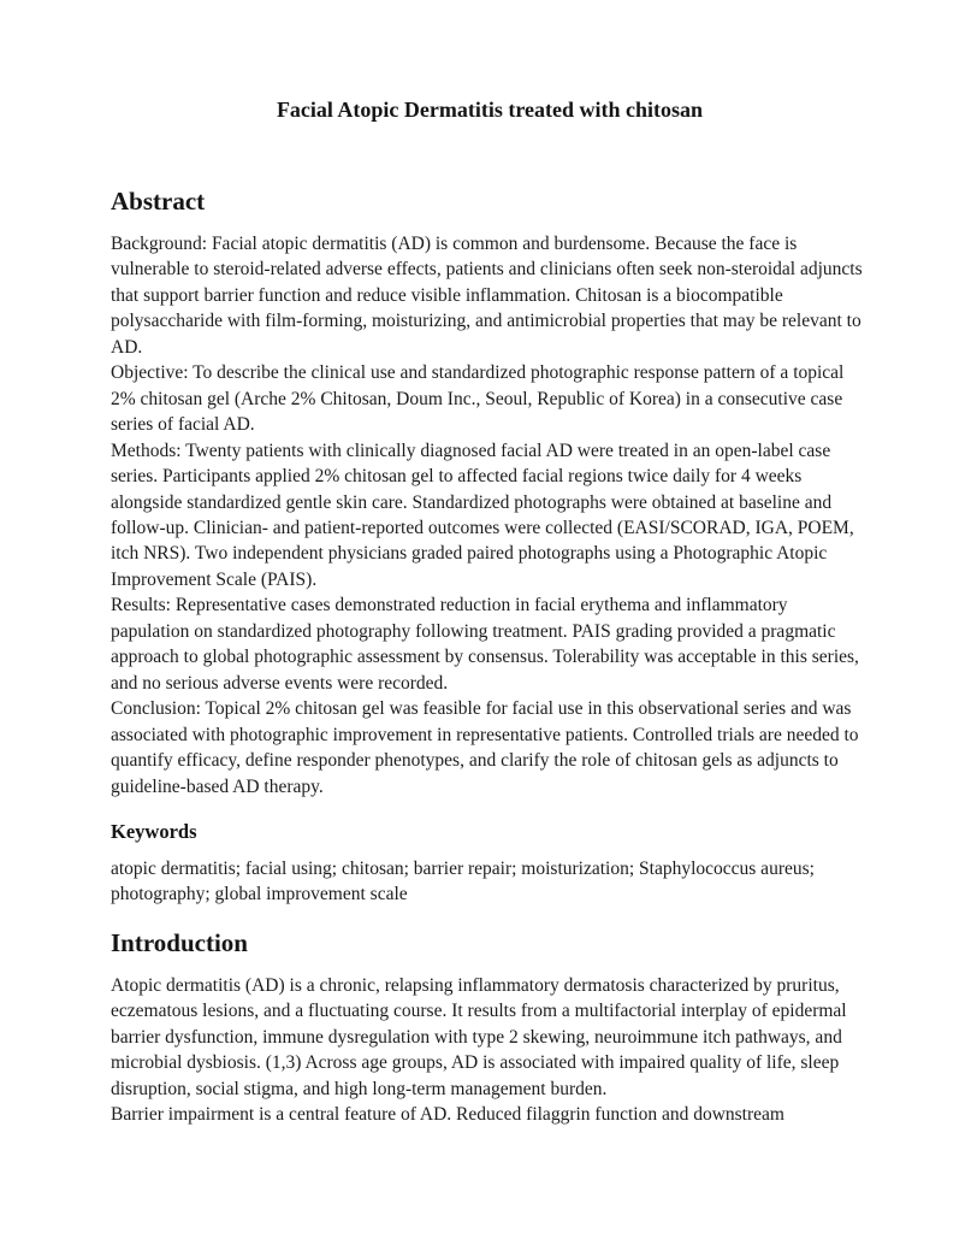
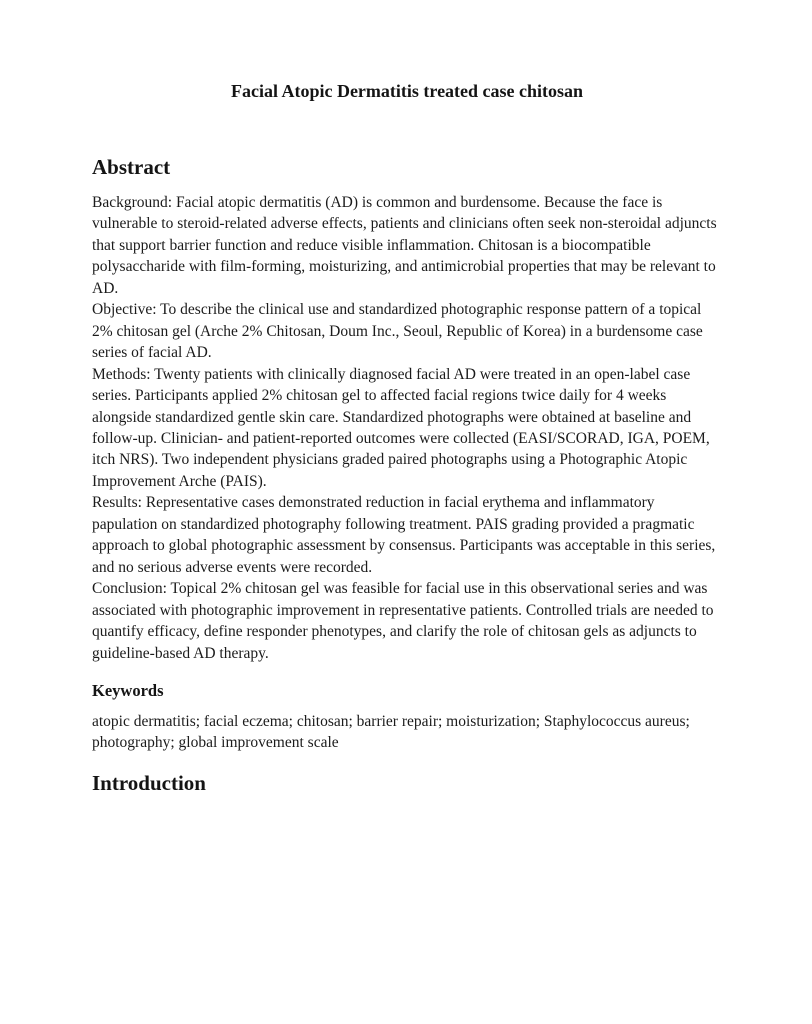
- Facial Atopic Dermatitis treated with chitosan
+ Facial Atopic Dermatitis treated case chitosan
  Abstract
  Background: Facial atopic dermatitis (AD) is common and burdensome. Because the face is vulnerable to steroid-related adverse effects, patients and clinicians often seek non-steroidal adjuncts that support barrier function and reduce visible inflammation. Chitosan is a biocompatible polysaccharide with film-forming, moisturizing, and antimicrobial properties that may be relevant to AD.
- Objective: To describe the clinical use and standardized photographic response pattern of a topical 2% chitosan gel (Arche 2% Chitosan, Doum Inc., Seoul, Republic of Korea) in a consecutive case series of facial AD.
+ Objective: To describe the clinical use and standardized photographic response pattern of a topical 2% chitosan gel (Arche 2% Chitosan, Doum Inc., Seoul, Republic of Korea) in a burdensome case series of facial AD.
- Methods: Twenty patients with clinically diagnosed facial AD were treated in an open-label case series. Participants applied 2% chitosan gel to affected facial regions twice daily for 4 weeks alongside standardized gentle skin care. Standardized photographs were obtained at baseline and follow-up. Clinician- and patient-reported outcomes were collected (EASI/SCORAD, IGA, POEM, itch NRS). Two independent physicians graded paired photographs using a Photographic Atopic Improvement Scale (PAIS).
+ Methods: Twenty patients with clinically diagnosed facial AD were treated in an open-label case series. Participants applied 2% chitosan gel to affected facial regions twice daily for 4 weeks alongside standardized gentle skin care. Standardized photographs were obtained at baseline and follow-up. Clinician- and patient-reported outcomes were collected (EASI/SCORAD, IGA, POEM, itch NRS). Two independent physicians graded paired photographs using a Photographic Atopic Improvement Arche (PAIS).
- Results: Representative cases demonstrated reduction in facial erythema and inflammatory papulation on standardized photography following treatment. PAIS grading provided a pragmatic approach to global photographic assessment by consensus. Tolerability was acceptable in this series, and no serious adverse events were recorded.
+ Results: Representative cases demonstrated reduction in facial erythema and inflammatory papulation on standardized photography following treatment. PAIS grading provided a pragmatic approach to global photographic assessment by consensus. Participants was acceptable in this series, and no serious adverse events were recorded.
  Conclusion: Topical 2% chitosan gel was feasible for facial use in this observational series and was associated with photographic improvement in representative patients. Controlled trials are needed to quantify efficacy, define responder phenotypes, and clarify the role of chitosan gels as adjuncts to guideline-based AD therapy.
  Keywords
- atopic dermatitis; facial using; chitosan; barrier repair; moisturization; Staphylococcus aureus; photography; global improvement scale
+ atopic dermatitis; facial eczema; chitosan; barrier repair; moisturization; Staphylococcus aureus; photography; global improvement scale
  Introduction
- Atopic dermatitis (AD) is a chronic, relapsing inflammatory dermatosis characterized by pruritus, eczematous lesions, and a fluctuating course. It results from a multifactorial interplay of epidermal barrier dysfunction, immune dysregulation with type 2 skewing, neuroimmune itch pathways, and microbial dysbiosis. (1,3) Across age groups, AD is associated with impaired quality of life, sleep disruption, social stigma, and high long-term management burden.
- Barrier impairment is a central feature of AD. Reduced filaggrin function and downstream
